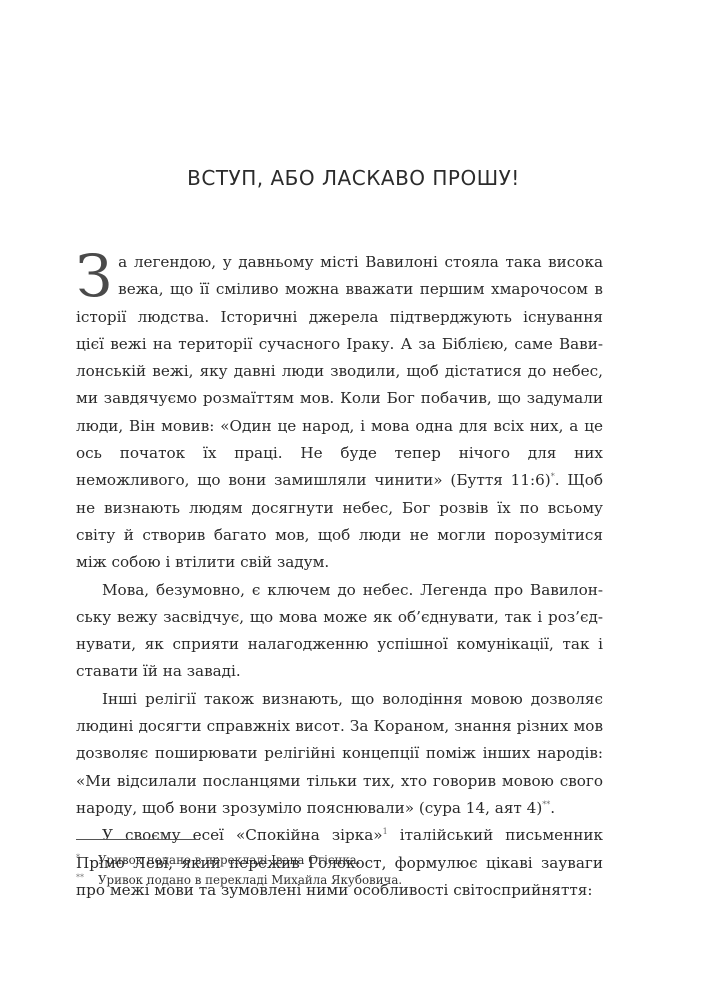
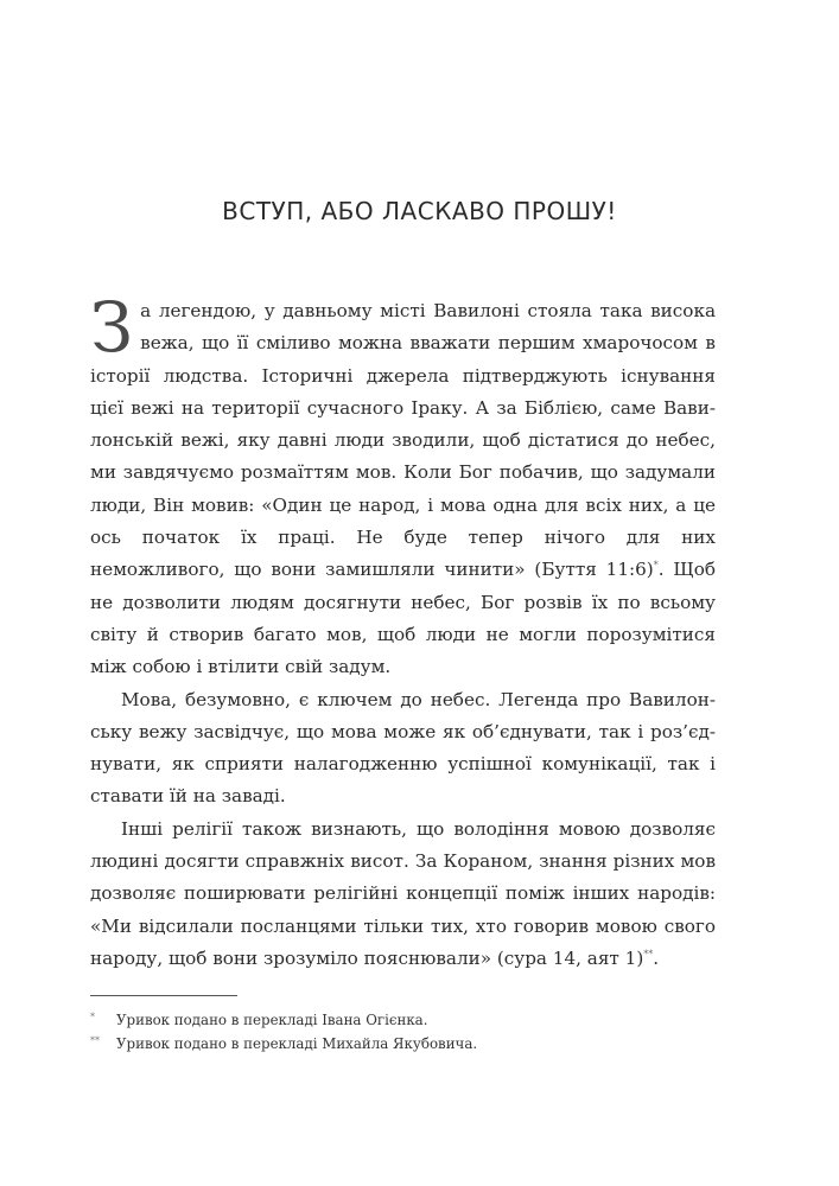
  ВСТУП, АБО ЛАСКАВО ПРОШУ!
  З
- а легендою, у давньому місті Вавилоні стояла така висока вежа, що її сміливо можна вважати першим хмарочосом в історії людства. Історичні джерела підтверджують існування цієї вежі на території сучасного Іраку. А за Біблією, саме Вави­онській вежі, яку давні люди зводили, щоб дістатися до небес, ми завдячуємо розмаїттям мов. Коли Бог побачив, що задумали люди, Він мовив: «Один це народ, і мова одна для всіх них, а це ось початок їх праці. Не буде тепер нічого для них неможливого, що вони замишляли чинити» (Буття 11:6)*. Щоб не визнають людям досягнути небес, Бог розвів їх по всьому світу й створив багато мов, щоб люди не могли порозумітися між собою і втіли­ти свій задум.
+ а легендою, у давньому місті Вавилоні стояла така висока вежа, що її сміливо можна вважати першим хмарочосом в історії людства. Історичні джерела підтверджують існування цієї вежі на території сучасного Іраку. А за Біблією, саме Вави­онській вежі, яку давні люди зводили, щоб дістатися до небес, ми завдячуємо розмаїттям мов. Коли Бог побачив, що задумали люди, Він мовив: «Один це народ, і мова одна для всіх них, а це ось початок їх праці. Не буде тепер нічого для них неможливого, що вони замишляли чинити» (Буття 11:6)*. Щоб не дозволити людям досягнути небес, Бог розвів їх по всьому світу й створив багато мов, щоб люди не могли порозумітися між собою і втіли­ти свій задум.
  Мова, безумовно, є ключем до небес. Легенда про Вавилон­ьку вежу засвідчує, що мова може як об’єднувати, так і роз’єд­увати, як сприяти налагодженню успішної комунікації, так і ставати їй на заваді.
- Інші релігії також визнають, що володіння мовою дозволяє людині досягти справжніх висот. За Кораном, знання різних мов дозволяє поширювати релігійні концепції поміж інших народів: «Ми відсилали посланцями тільки тих, хто говорив мовою свого народу, щоб вони зрозуміло пояснювали» (сура 14, аят 4)**.
+ Інші релігії також визнають, що володіння мовою дозволяє людині досягти справжніх висот. За Кораном, знання різних мов дозволяє поширювати релігійні концепції поміж інших народів: «Ми відсилали посланцями тільки тих, хто говорив мовою свого народу, щоб вони зрозуміло пояснювали» (сура 14, аят 1)**.
- У своєму есеї «Спокійна зірка»1 італійський письменник Прімо Леві, який пережив Голокост, формулює цікаві зауваги про межі мови та зумовлені ними особливості світосприйняття:
  *
  Уривок подано в перекладі Івана Огієнка.
  **
  Уривок подано в перекладі Михайла Якубовича.
